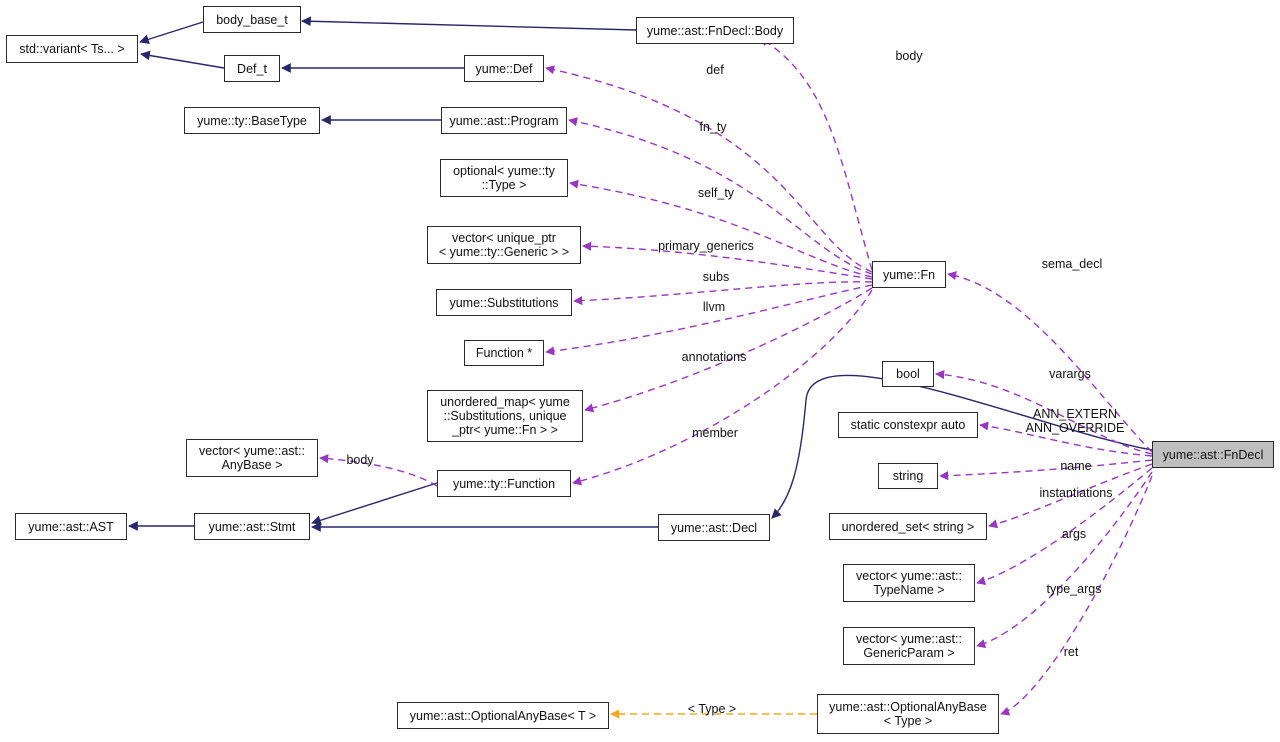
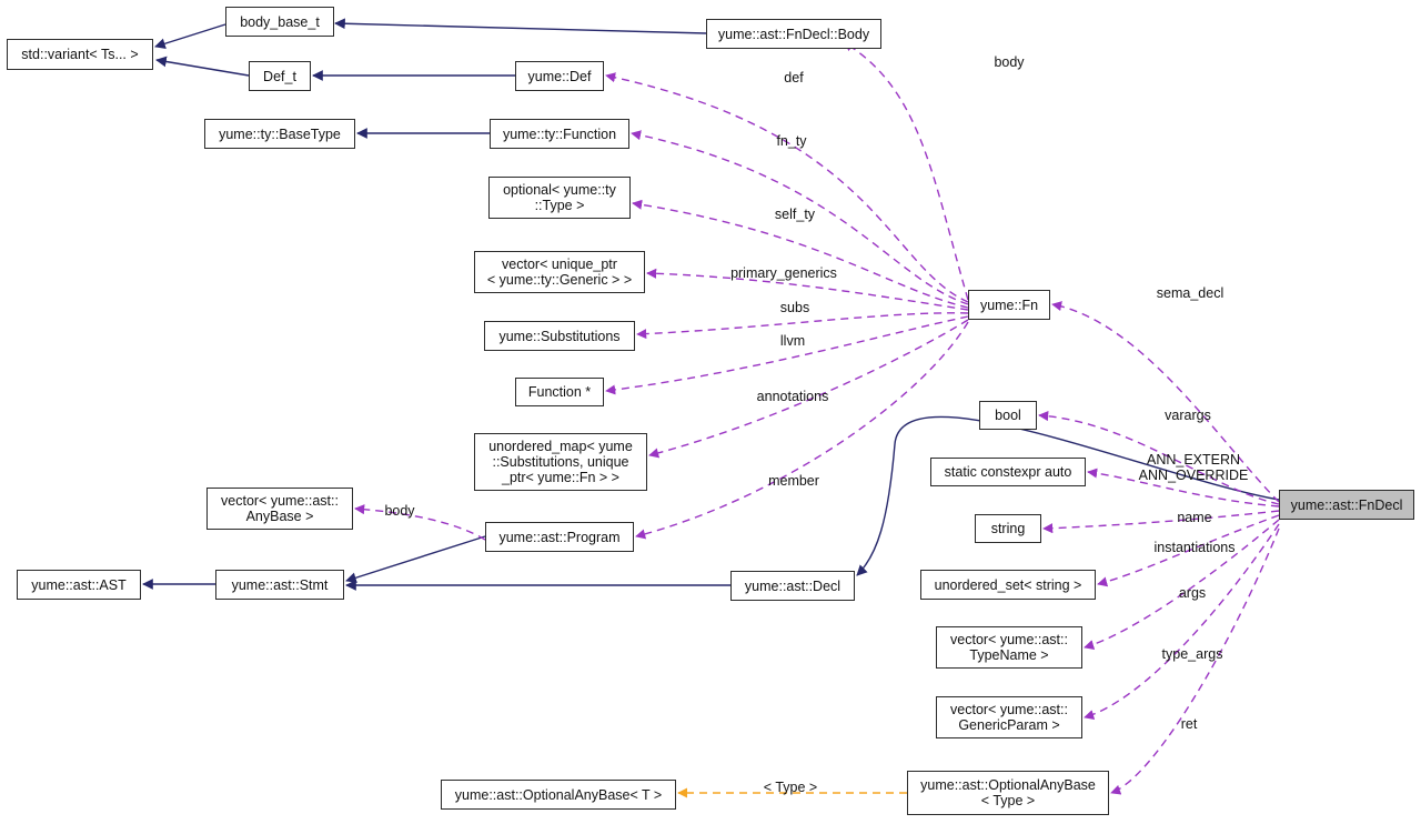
  std::variant< Ts... >
  body_base_t
  Def_t
  yume::ty::BaseType
  yume::ast::FnDecl::Body
  yume::Def
- yume::ast::Program
+ yume::ty::Function
  optional< yume::ty
  ::Type >
  vector< unique_ptr
  < yume::ty::Generic > >
  yume::Substitutions
  Function *
  unordered_map< yume
  ::Substitutions, unique
  _ptr< yume::Fn > >
  vector< yume::ast::
  AnyBase >
- yume::ty::Function
+ yume::ast::Program
  yume::ast::AST
  yume::ast::Stmt
  yume::ast::Decl
  yume::Fn
  bool
  static constexpr auto
  string
  unordered_set< string >
  vector< yume::ast::
  TypeName >
  vector< yume::ast::
  GenericParam >
  yume::ast::OptionalAnyBase< T >
  yume::ast::OptionalAnyBase
  < Type >
  yume::ast::FnDecl
  body
  def
  fn_ty
  self_ty
  primary_generics
  subs
  llvm
  annotations
  member
  body
  sema_decl
  varargs
  ANN_EXTERN
  ANN_OVERRIDE
  name
  instantiations
  args
  type_args
  ret
  < Type >
